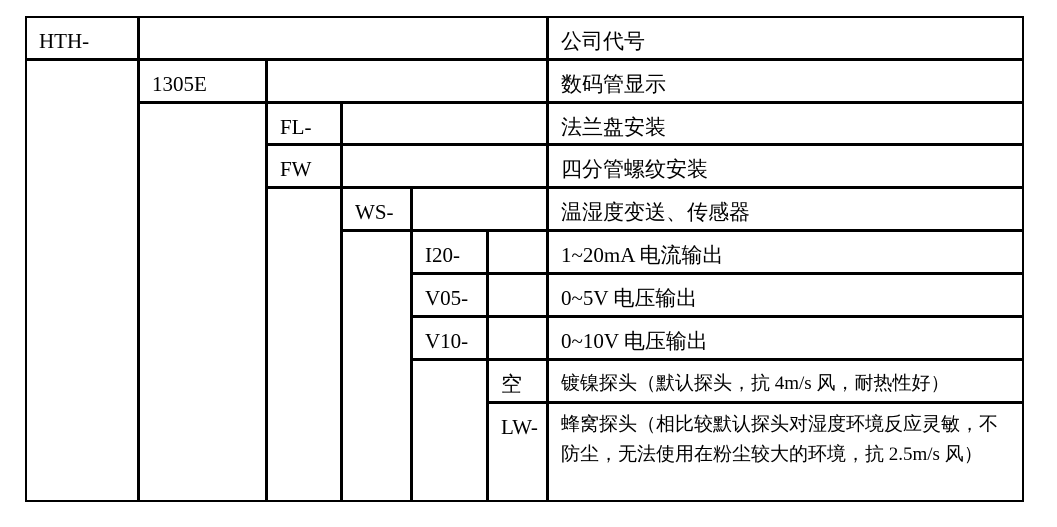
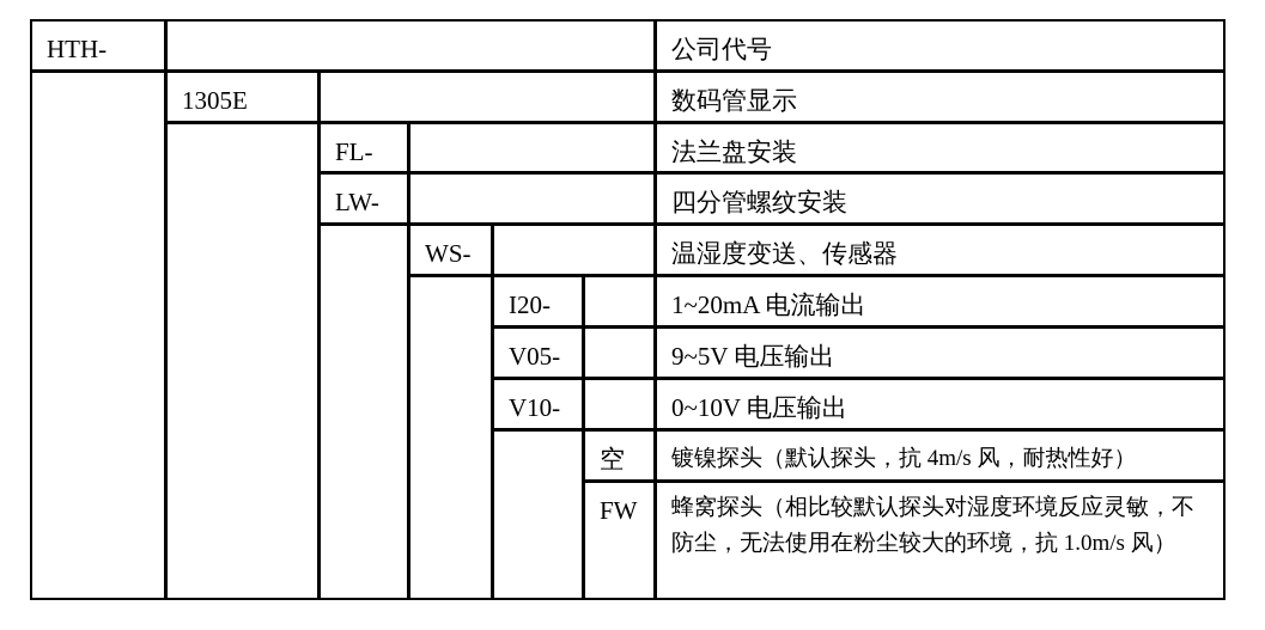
  HTH-
  公司代号
  1305E
  数码管显示
  FL-
  法兰盘安装
- FW
+ LW-
  四分管螺纹安装
  WS-
  温湿度变送、传感器
  I20-
  1~20mA 电流输出
  V05-
- 0~5V 电压输出
+ 9~5V 电压输出
  V10-
  0~10V 电压输出
  空
  镀镍探头（默认探头，抗 4m/s 风，耐热性好）
- LW-
+ FW
- 蜂窝探头（相比较默认探头对湿度环境反应灵敏，不防尘，无法使用在粉尘较大的环境，抗 2.5m/s 风）
+ 蜂窝探头（相比较默认探头对湿度环境反应灵敏，不防尘，无法使用在粉尘较大的环境，抗 1.0m/s 风）
